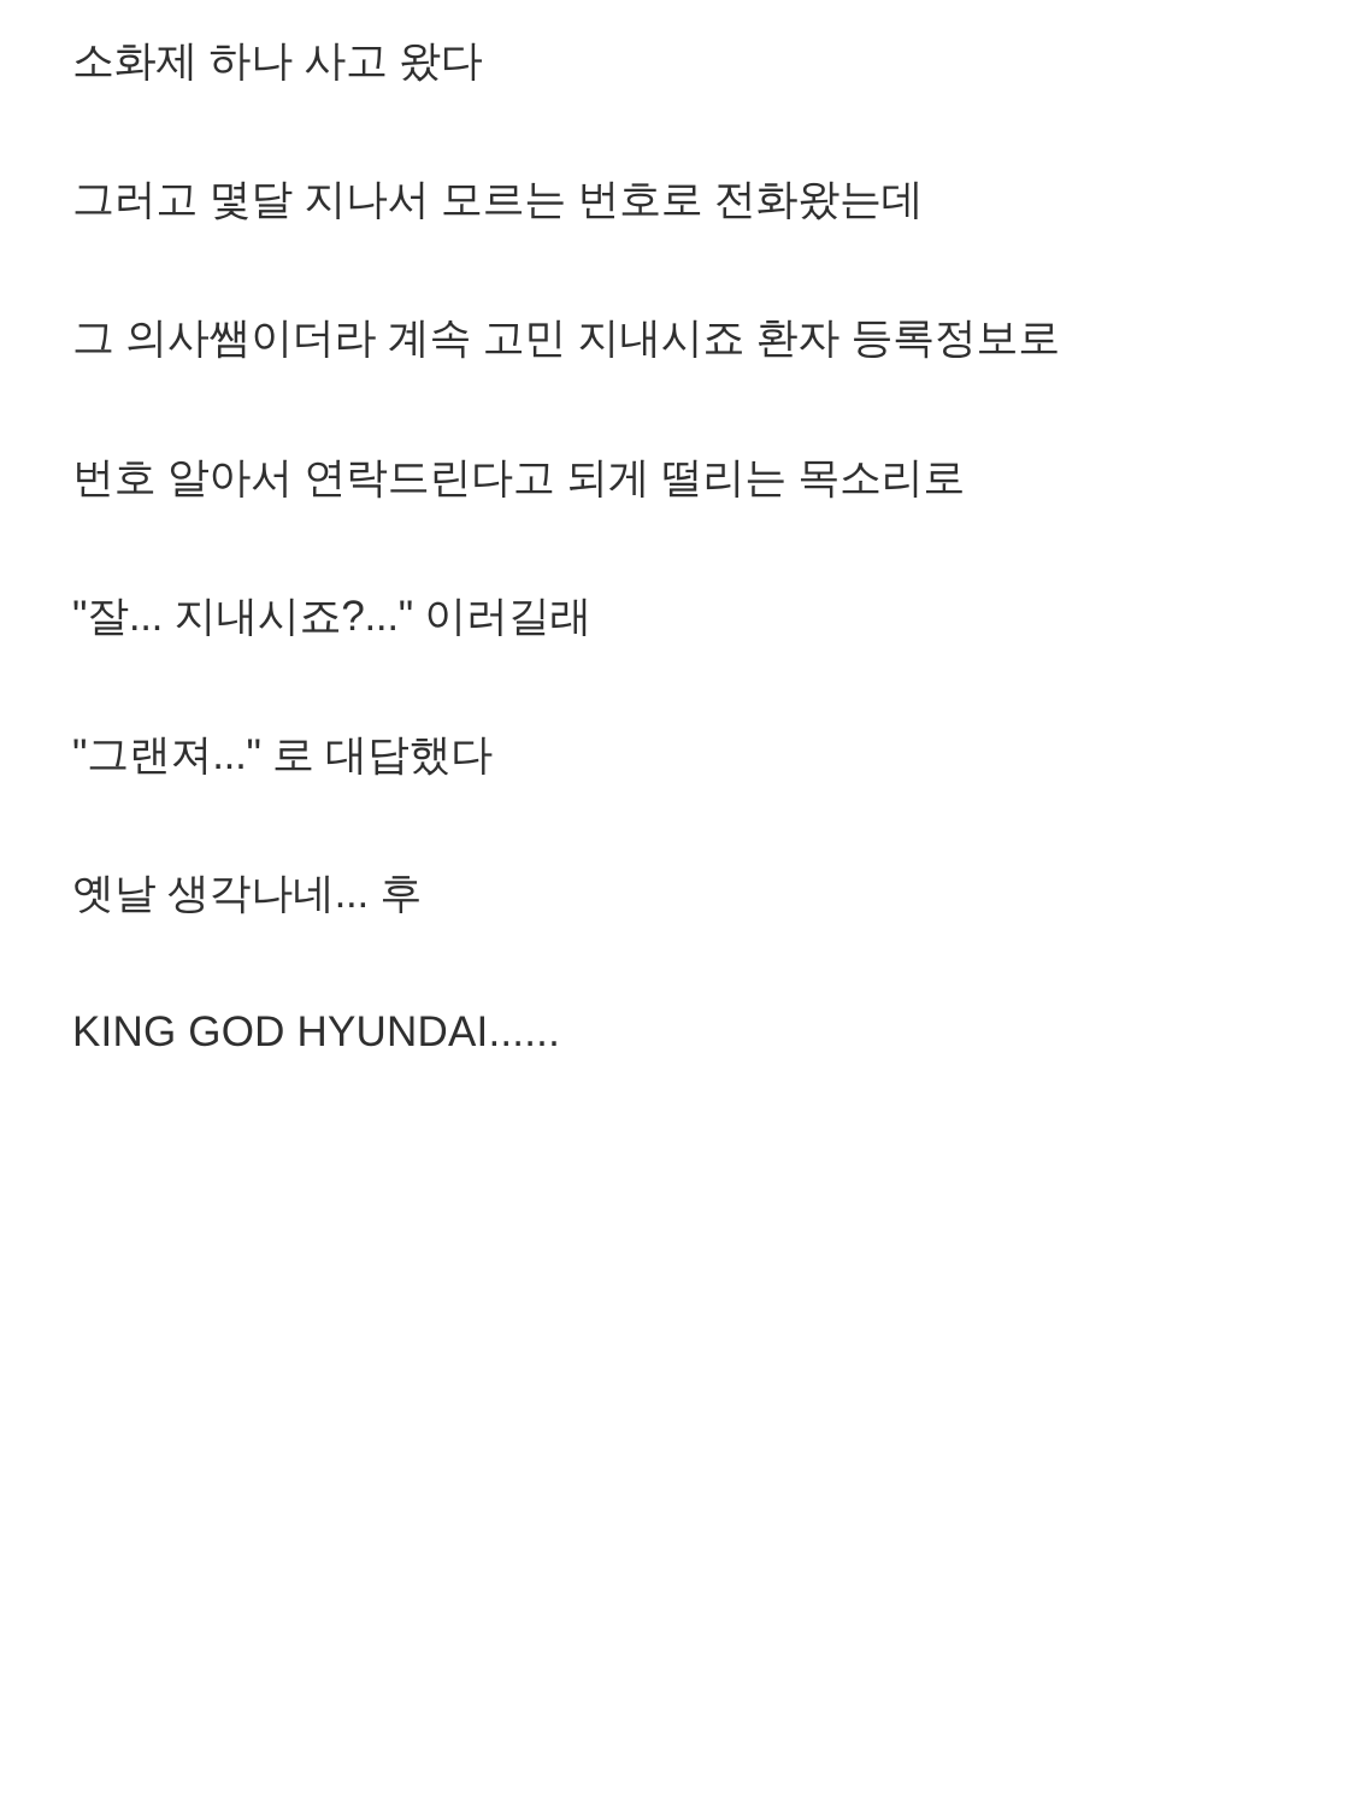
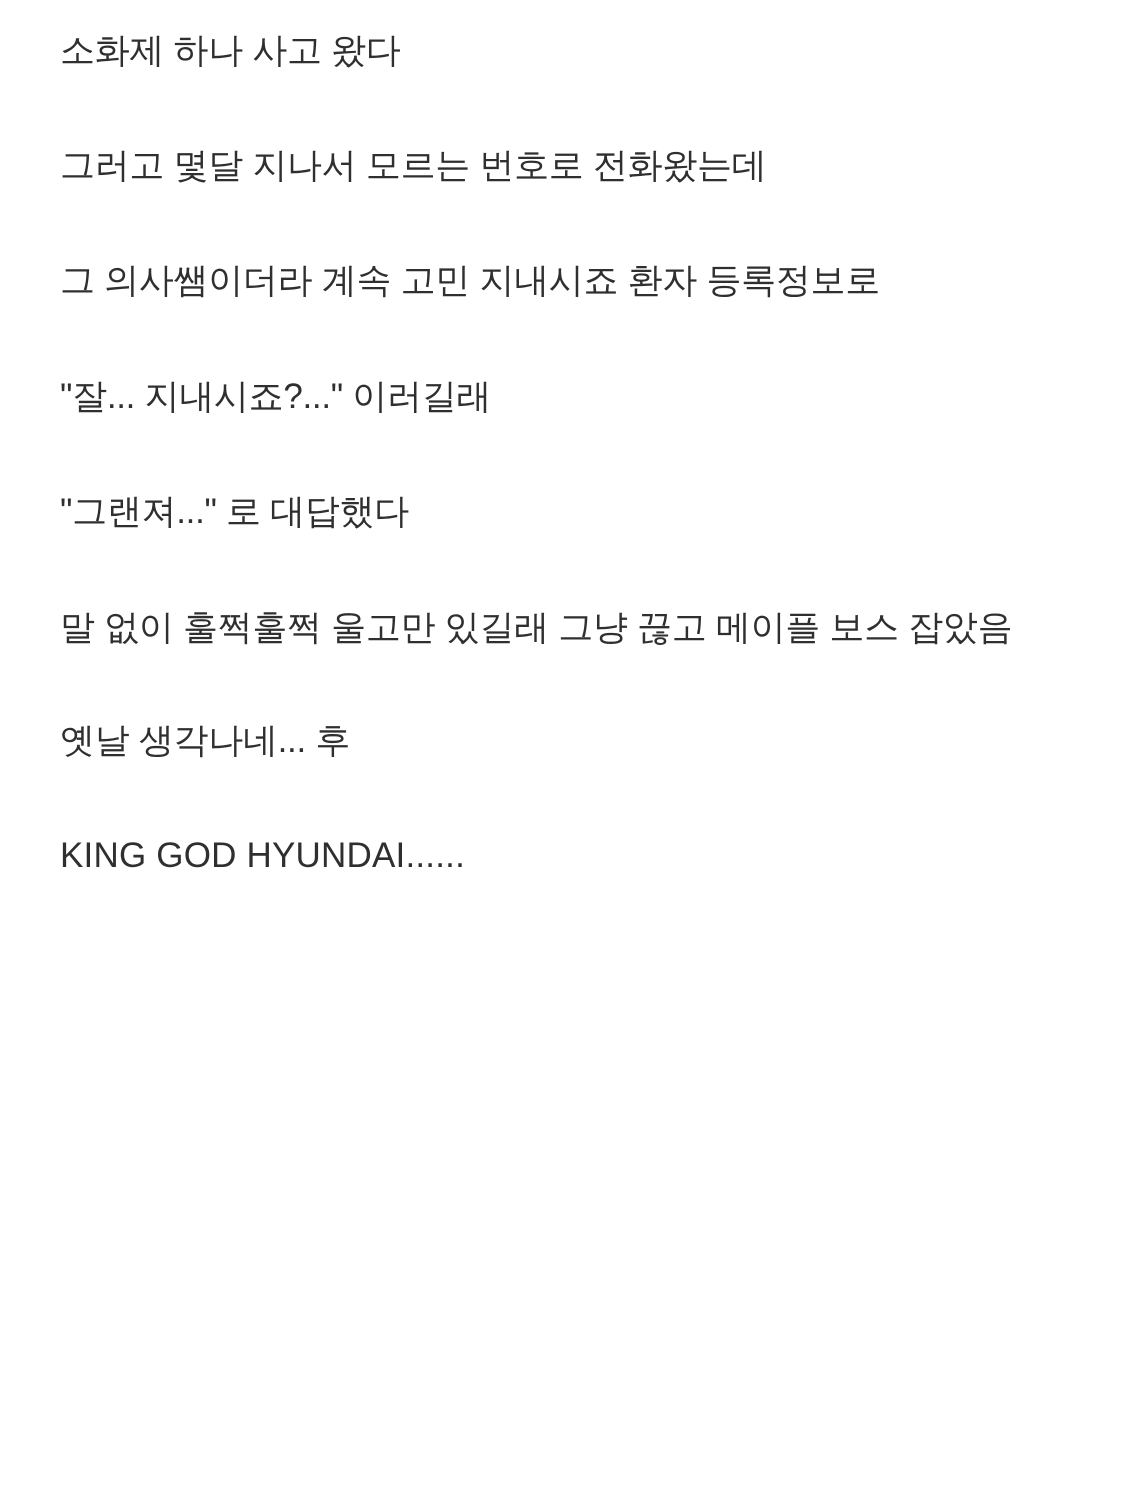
  소화제 하나 사고 왔다
  그러고 몇달 지나서 모르는 번호로 전화왔는데
  그 의사쌤이더라 계속 고민 지내시죠 환자 등록정보로
- 번호 알아서 연락드린다고 되게 떨리는 목소리로
  "잘... 지내시죠?..." 이러길래
  "그랜져..." 로 대답했다
+ 말 없이 훌쩍훌쩍 울고만 있길래 그냥 끊고 메이플 보스 잡았음
  옛날 생각나네... 후
  KING GOD HYUNDAI......
